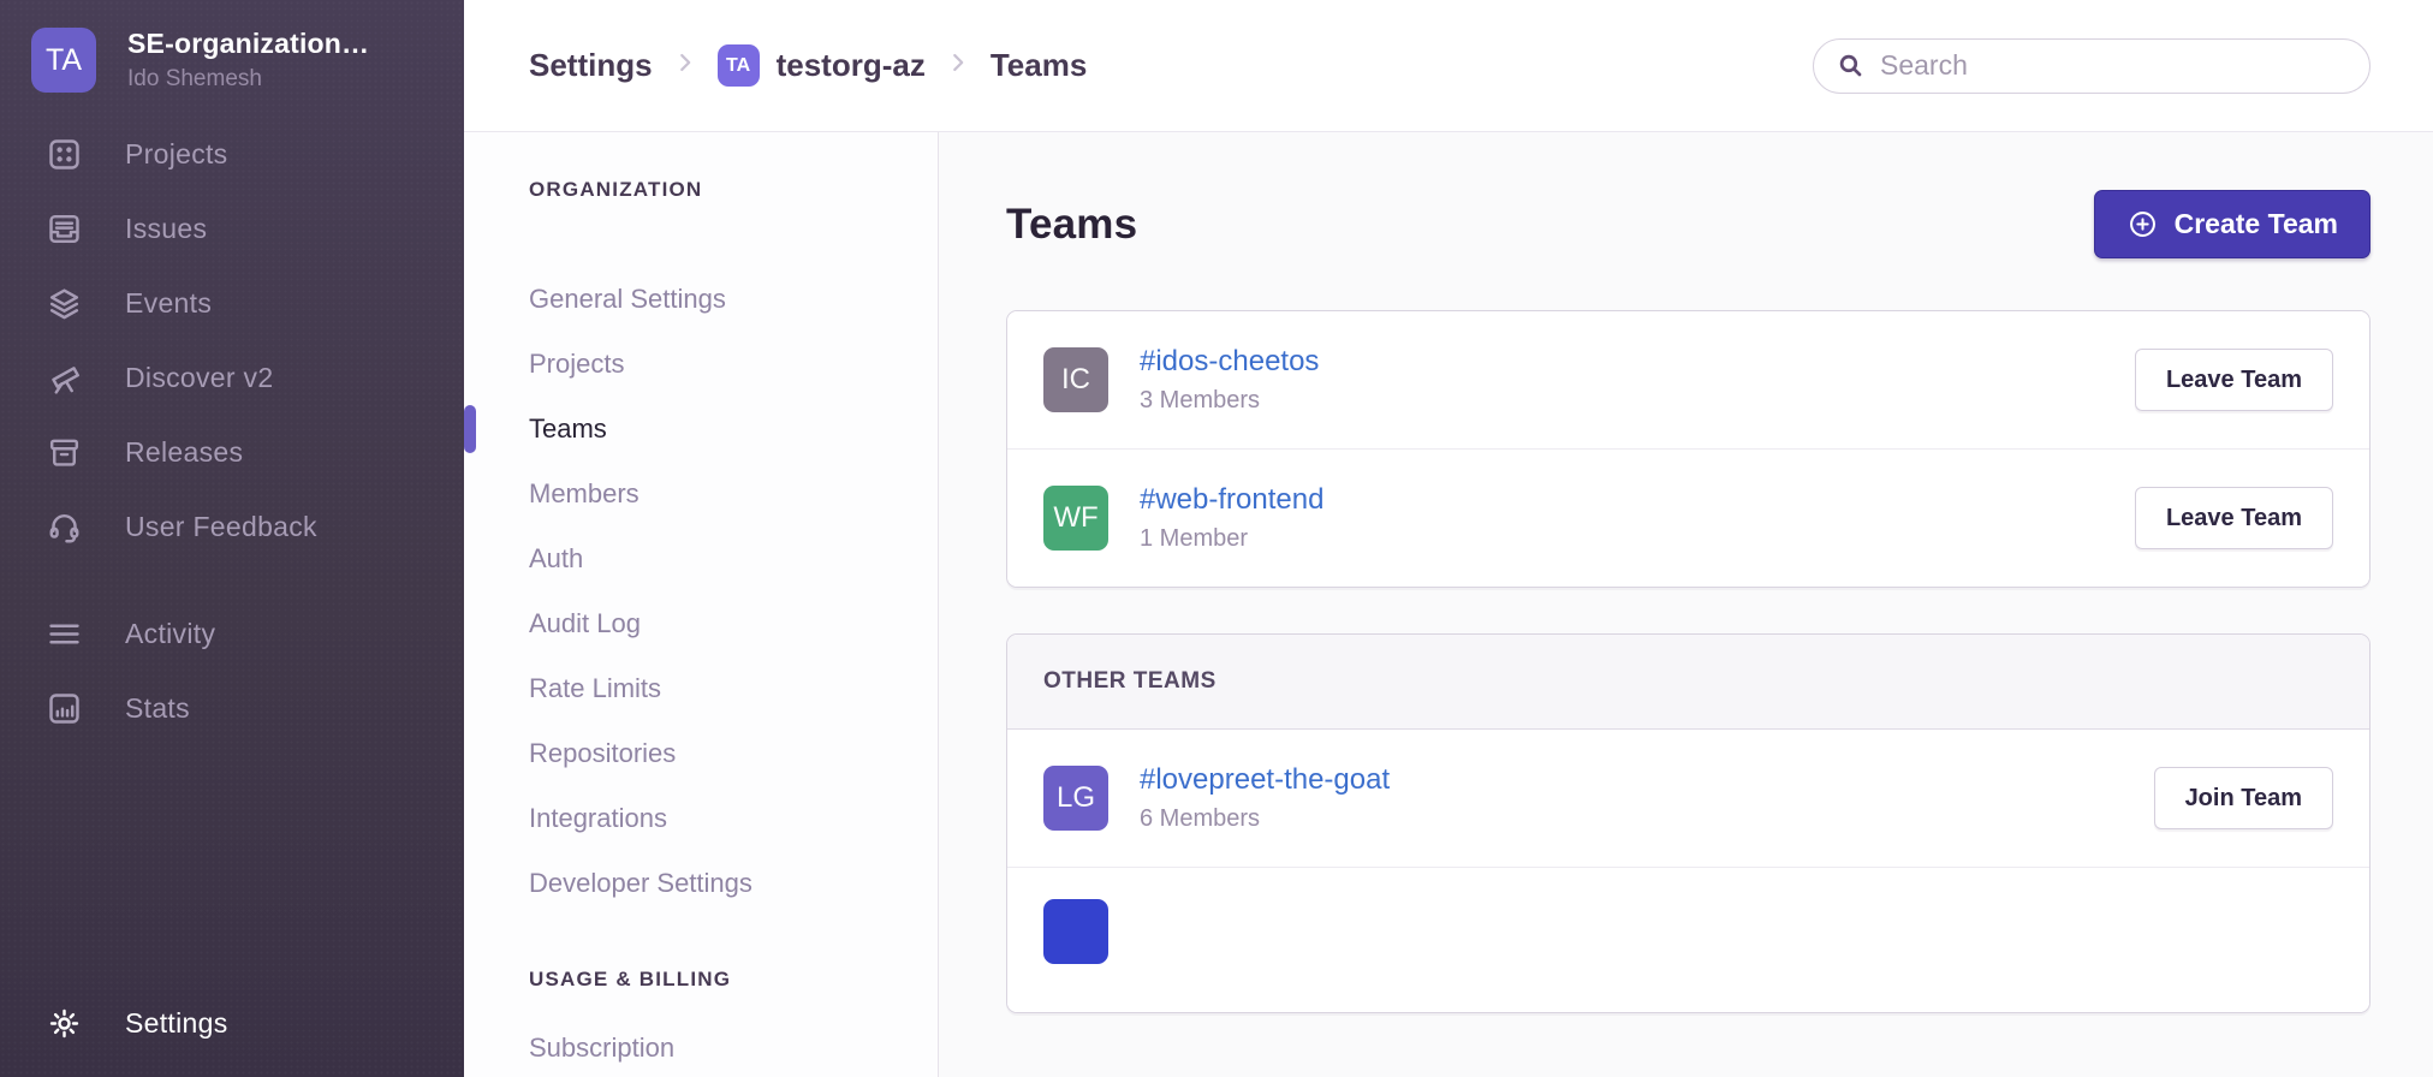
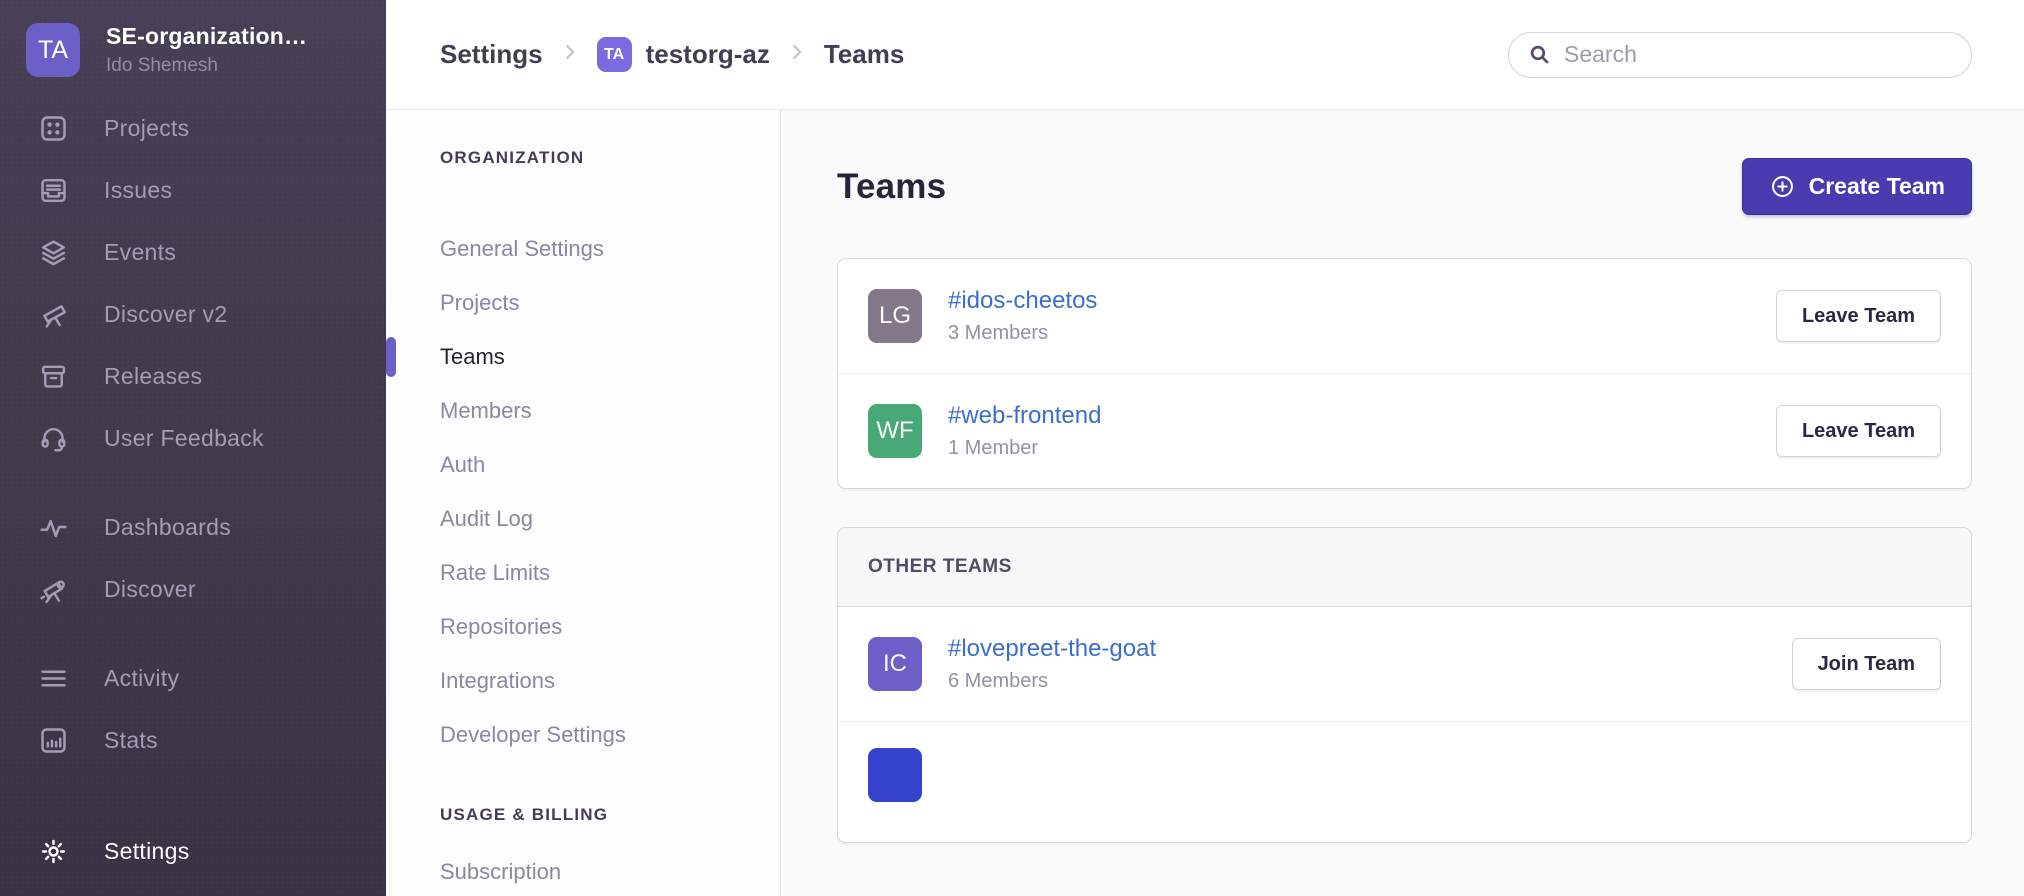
  TA
  SE-organization…
  Ido Shemesh
  Projects
  Issues
  Events
  Discover v2
  Releases
  User Feedback
+ Dashboards
+ Discover
  Activity
  Stats
  Settings
  Settings
  TA
  testorg-az
  Teams
  Search
  ORGANIZATION
  General Settings
  Projects
  Teams
  Members
  Auth
  Audit Log
  Rate Limits
  Repositories
  Integrations
  Developer Settings
  USAGE & BILLING
  Subscription
  Teams
  Create Team
- IC
+ LG
  #idos-cheetos
  3 Members
  Leave Team
  WF
  #web-frontend
  1 Member
  Leave Team
  OTHER TEAMS
- LG
+ IC
  #lovepreet-the-goat
  6 Members
  Join Team
